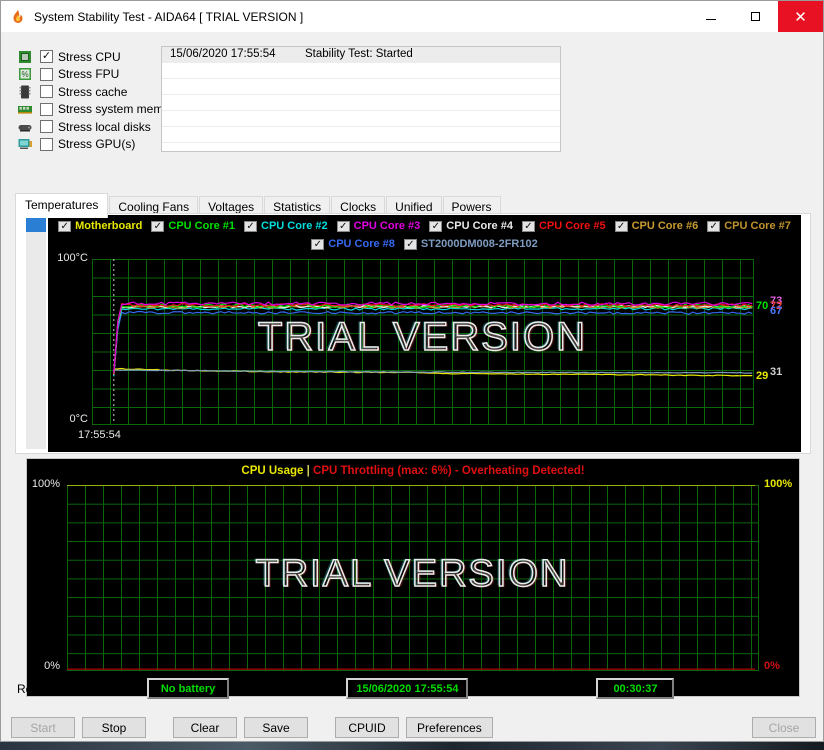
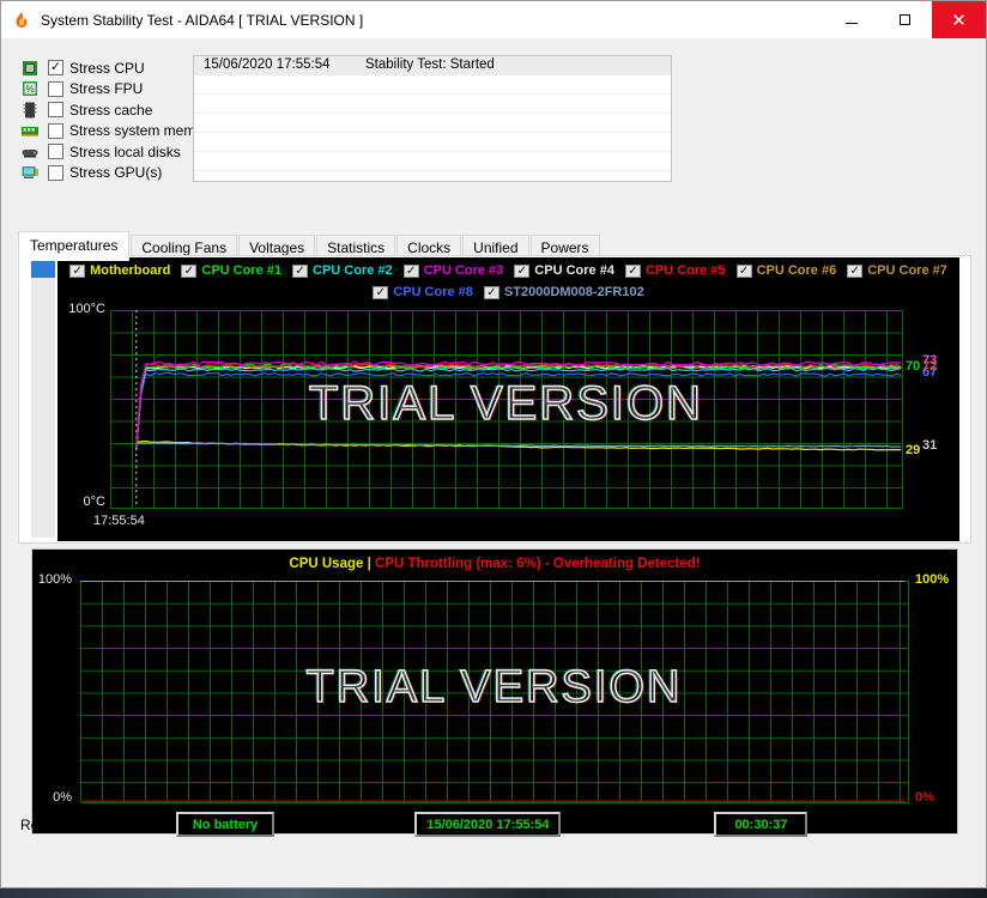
  System Stability Test - AIDA64 [ TRIAL VERSION ]
  ✕
  ✓
  Stress CPU
  %
  Stress FPU
  Stress cache
  Stress system mem
  Stress local disks
  Stress GPU(s)
  15/06/2020 17:55:54
  Stability Test: Started
  Temperatures
  Cooling Fans
  Voltages
  Statistics
  Clocks
  Unified
  Powers
  ✓
  Motherboard
  ✓
  CPU Core #1
  ✓
  CPU Core #2
  ✓
  CPU Core #3
  ✓
  CPU Core #4
  ✓
  CPU Core #5
  ✓
  CPU Core #6
  ✓
  CPU Core #7
  ✓
  CPU Core #8
  ✓
  ST2000DM008-2FR102
  100°C
  0°C
  17:55:54
  TRIAL VERSION
  70
  73
  72
  67
  29
  31
  CPU Usage | CPU Throttling (max: 6%) - Overheating Detected!
  100%
  0%
  100%
  0%
  TRIAL VERSION
  Remaining Battery:
  No battery
  15/06/2020 17:55:54
  00:30:37
- Start
- Stop
- Clear
- Save
- CPUID
- Preferences
- Close
